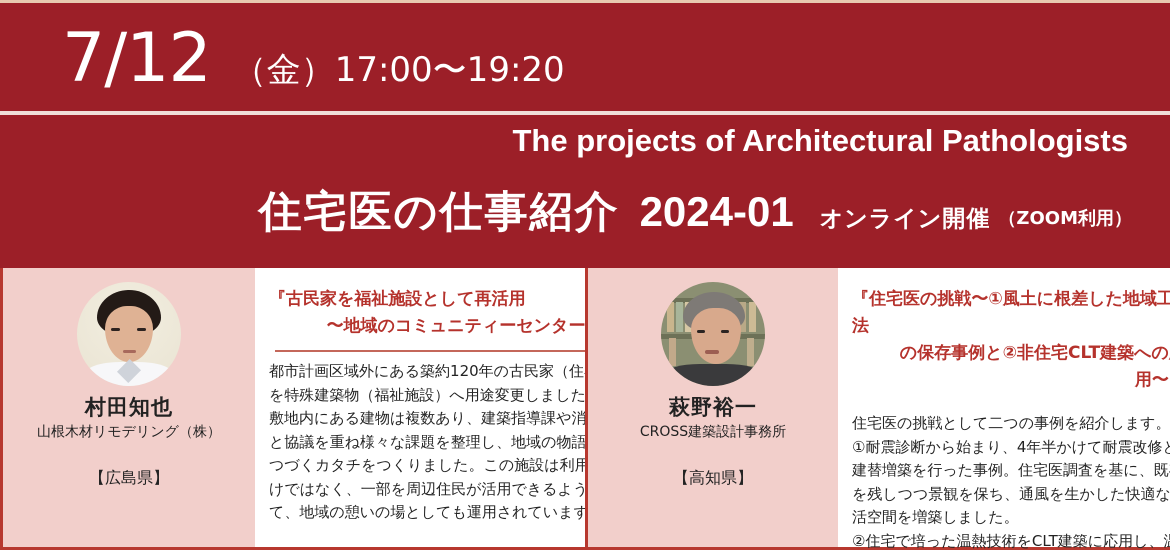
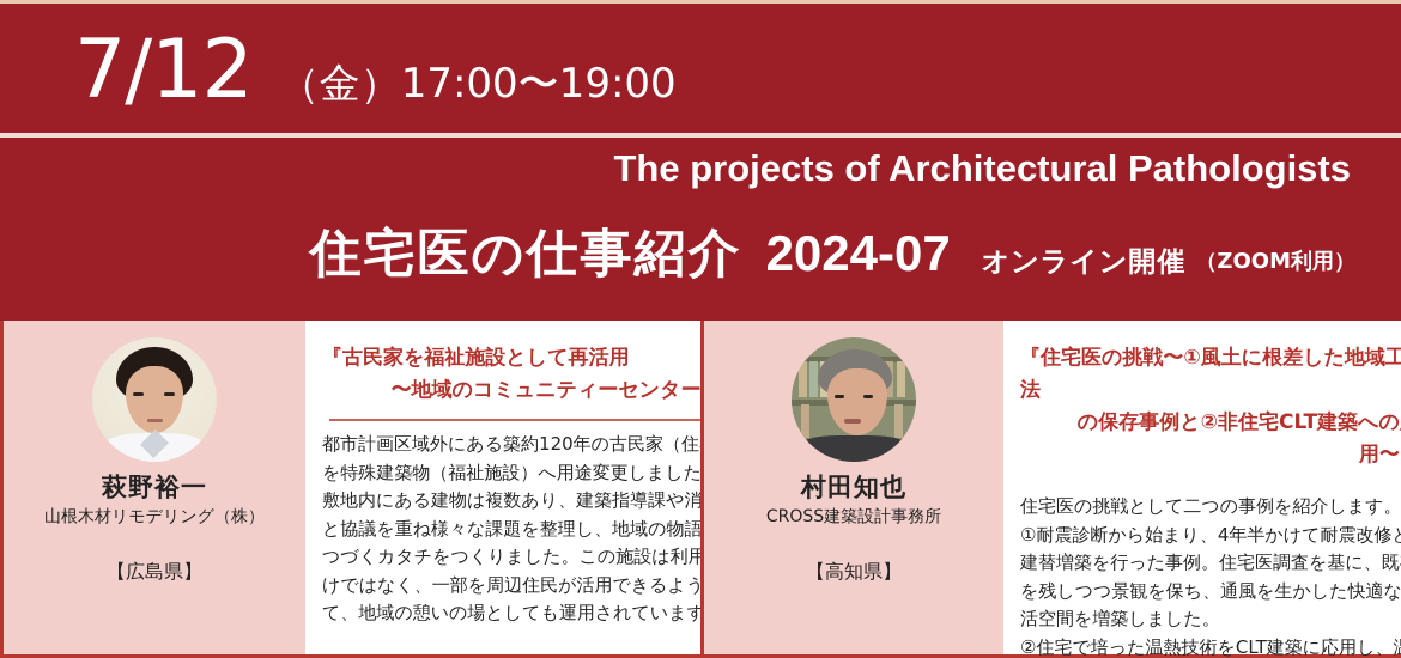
  7/12
- （金）17:00〜19:20
+ （金）17:00〜19:00
  The projects of Architectural Pathologists
  住宅医の仕事紹介
- 2024-01
+ 2024-07
  オンライン開催
  （ZOOM利用）
- 村田知也
+ 萩野裕一
  山根木材リモデリング（株）
  【広島県】
  『古民家を福祉施設として再活用
  〜地域のコミュニティーセンター
  都市計画区域外にある築約120年の古民家（住
  を特殊建築物（福祉施設）へ用途変更しました
  敷地内にある建物は複数あり、建築指導課や消
  と協議を重ね様々な課題を整理し、地域の物語
  つづくカタチをつくりました。この施設は利用
  けではなく、一部を周辺住民が活用できるよう
  て、地域の憩いの場としても運用されています
- 萩野裕一
+ 村田知也
  CROSS建築設計事務所
  【高知県】
  『住宅医の挑戦〜①風土に根差した地域工法
  の保存事例と②非住宅CLT建築への用〜
  住宅医の挑戦として二つの事例を紹介します。
  ①耐震診断から始まり、4年半かけて耐震改修
  建替増築を行った事例。住宅医調査を基に、既
  を残しつつ景観を保ち、通風を生かした快適な
  活空間を増築しました。
  ②住宅で培った温熱技術をCLT建築に応用し、
